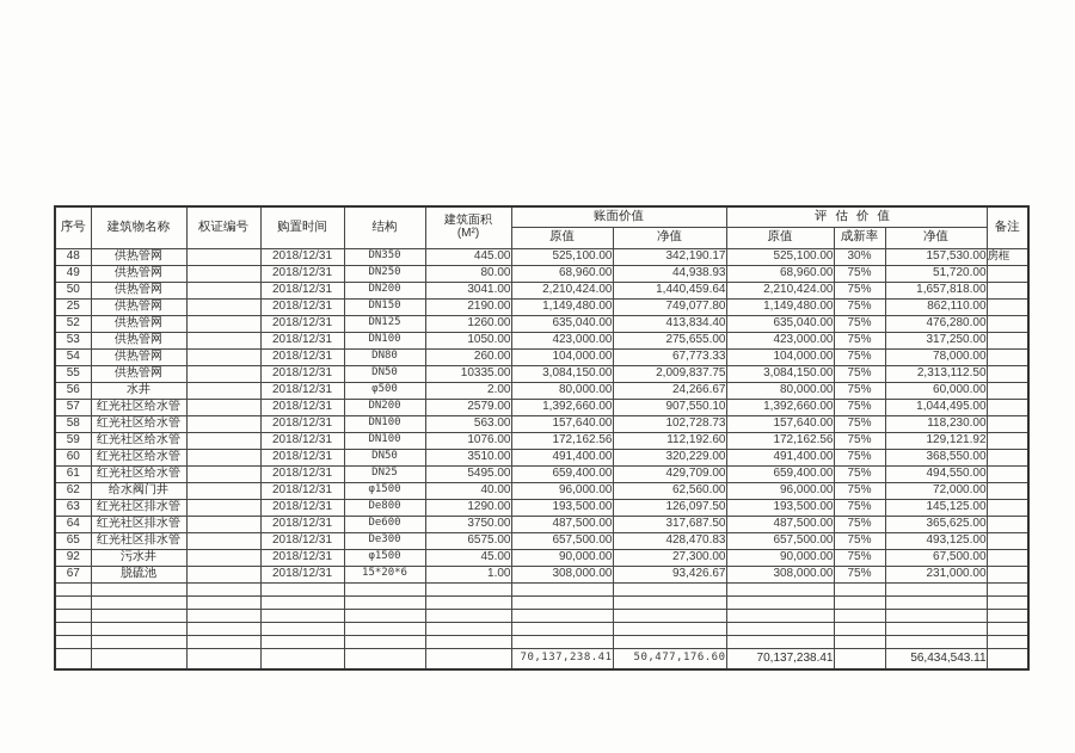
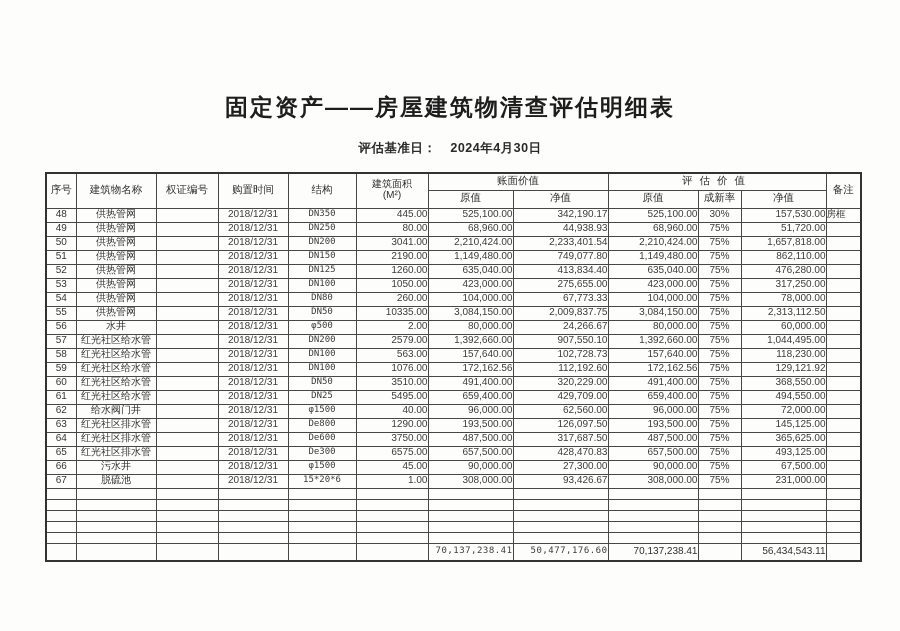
+ 固定资产——房屋建筑物清查评估明细表
+ 评估基准日： 2024年4月30日
  序号	建筑物名称	权证编号	购置时间	结构	建筑面积(M²)	账面价值	评估价值	备注
  原值	净值	原值	成新率	净值
  48	供热管网		2018/12/31	DN350	445.00	525,100.00	342,190.17	525,100.00	30%	157,530.00	房框
  49	供热管网		2018/12/31	DN250	80.00	68,960.00	44,938.93	68,960.00	75%	51,720.00
- 50	供热管网		2018/12/31	DN200	3041.00	2,210,424.00	1,440,459.64	2,210,424.00	75%	1,657,818.00
+ 50	供热管网		2018/12/31	DN200	3041.00	2,210,424.00	2,233,401.54	2,210,424.00	75%	1,657,818.00
- 25	供热管网		2018/12/31	DN150	2190.00	1,149,480.00	749,077.80	1,149,480.00	75%	862,110.00
+ 51	供热管网		2018/12/31	DN150	2190.00	1,149,480.00	749,077.80	1,149,480.00	75%	862,110.00
  52	供热管网		2018/12/31	DN125	1260.00	635,040.00	413,834.40	635,040.00	75%	476,280.00
  53	供热管网		2018/12/31	DN100	1050.00	423,000.00	275,655.00	423,000.00	75%	317,250.00
  54	供热管网		2018/12/31	DN80	260.00	104,000.00	67,773.33	104,000.00	75%	78,000.00
  55	供热管网		2018/12/31	DN50	10335.00	3,084,150.00	2,009,837.75	3,084,150.00	75%	2,313,112.50
  56	水井		2018/12/31	φ500	2.00	80,000.00	24,266.67	80,000.00	75%	60,000.00
  57	红光社区给水管		2018/12/31	DN200	2579.00	1,392,660.00	907,550.10	1,392,660.00	75%	1,044,495.00
  58	红光社区给水管		2018/12/31	DN100	563.00	157,640.00	102,728.73	157,640.00	75%	118,230.00
  59	红光社区给水管		2018/12/31	DN100	1076.00	172,162.56	112,192.60	172,162.56	75%	129,121.92
  60	红光社区给水管		2018/12/31	DN50	3510.00	491,400.00	320,229.00	491,400.00	75%	368,550.00
  61	红光社区给水管		2018/12/31	DN25	5495.00	659,400.00	429,709.00	659,400.00	75%	494,550.00
  62	给水阀门井		2018/12/31	φ1500	40.00	96,000.00	62,560.00	96,000.00	75%	72,000.00
  63	红光社区排水管		2018/12/31	De800	1290.00	193,500.00	126,097.50	193,500.00	75%	145,125.00
  64	红光社区排水管		2018/12/31	De600	3750.00	487,500.00	317,687.50	487,500.00	75%	365,625.00
  65	红光社区排水管		2018/12/31	De300	6575.00	657,500.00	428,470.83	657,500.00	75%	493,125.00
- 92	污水井		2018/12/31	φ1500	45.00	90,000.00	27,300.00	90,000.00	75%	67,500.00
+ 66	污水井		2018/12/31	φ1500	45.00	90,000.00	27,300.00	90,000.00	75%	67,500.00
  67	脱硫池		2018/12/31	15*20*6	1.00	308,000.00	93,426.67	308,000.00	75%	231,000.00
  						70,137,238.41	50,477,176.60	70,137,238.41		56,434,543.11
